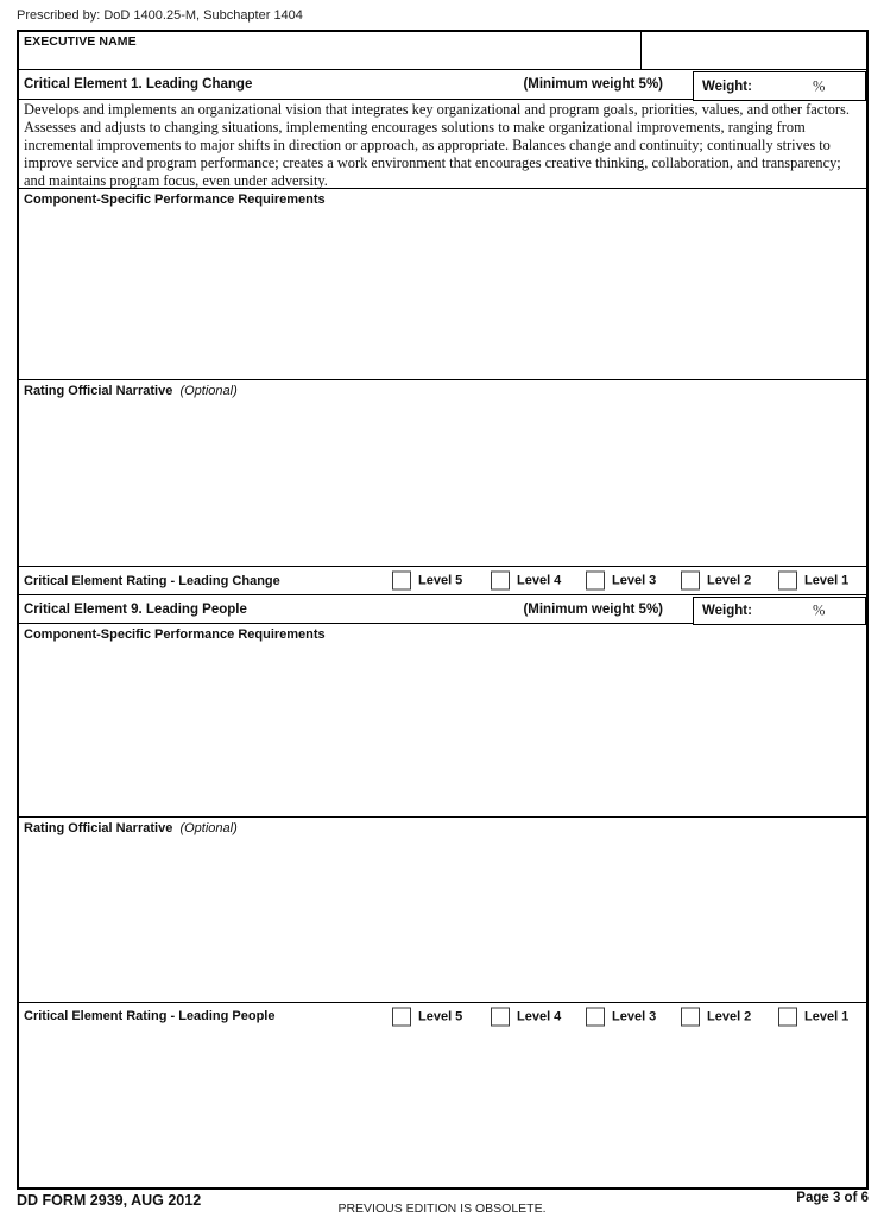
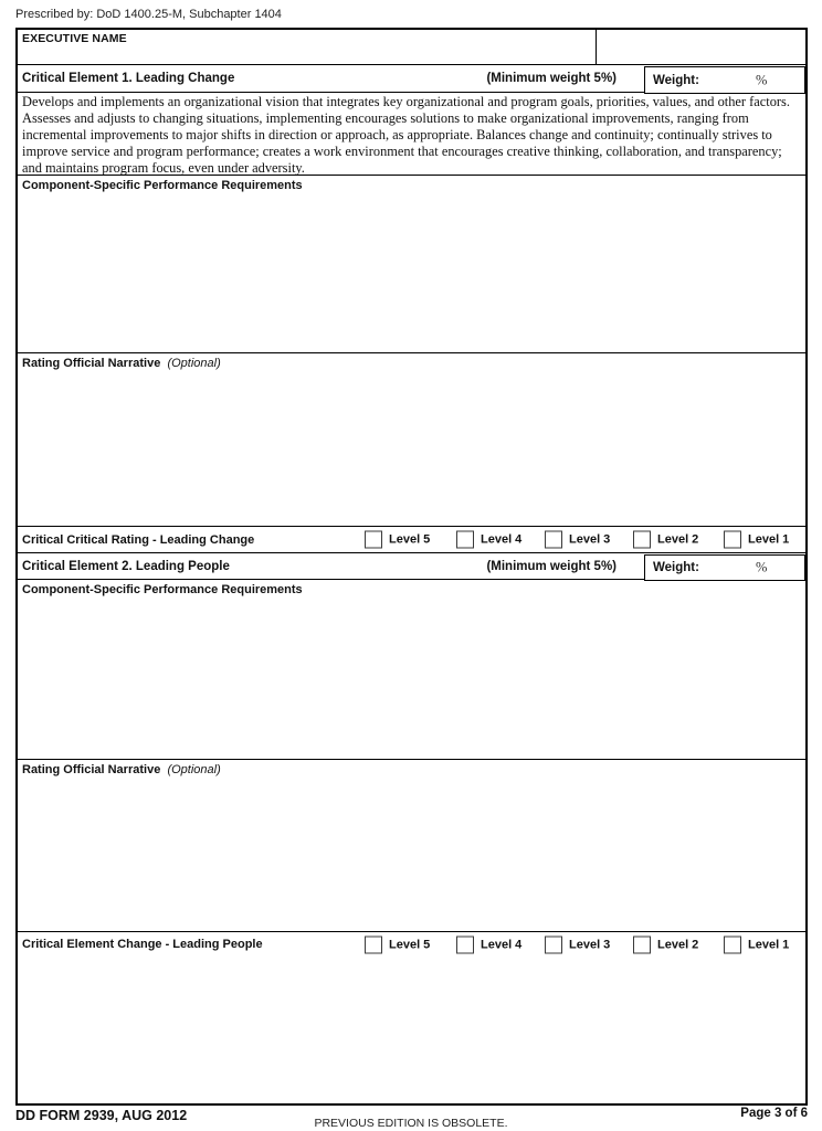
  Prescribed by: DoD 1400.25-M, Subchapter 1404
  EXECUTIVE NAME
  Critical Element 1. Leading Change
  (Minimum weight 5%)
  Weight:
  %
  Develops and implements an organizational vision that integrates key organizational and program goals, priorities, values, and other factors. Assesses and adjusts to changing situations, implementing encourages solutions to make organizational improvements, ranging from incremental improvements to major shifts in direction or approach, as appropriate. Balances change and continuity; continually strives to improve service and program performance; creates a work environment that encourages creative thinking, collaboration, and transparency; and maintains program focus, even under adversity.
  Component-Specific Performance Requirements
  Rating Official Narrative (Optional)
- Critical Element Rating - Leading Change
+ Critical Critical Rating - Leading Change
  Level 5
  Level 4
  Level 3
  Level 2
  Level 1
- Critical Element 9. Leading People
+ Critical Element 2. Leading People
  (Minimum weight 5%)
  Weight:
  %
  Component-Specific Performance Requirements
  Rating Official Narrative (Optional)
- Critical Element Rating - Leading People
+ Critical Element Change - Leading People
  Level 5
  Level 4
  Level 3
  Level 2
  Level 1
  DD FORM 2939, AUG 2012
  PREVIOUS EDITION IS OBSOLETE.
  Page 3 of 6
